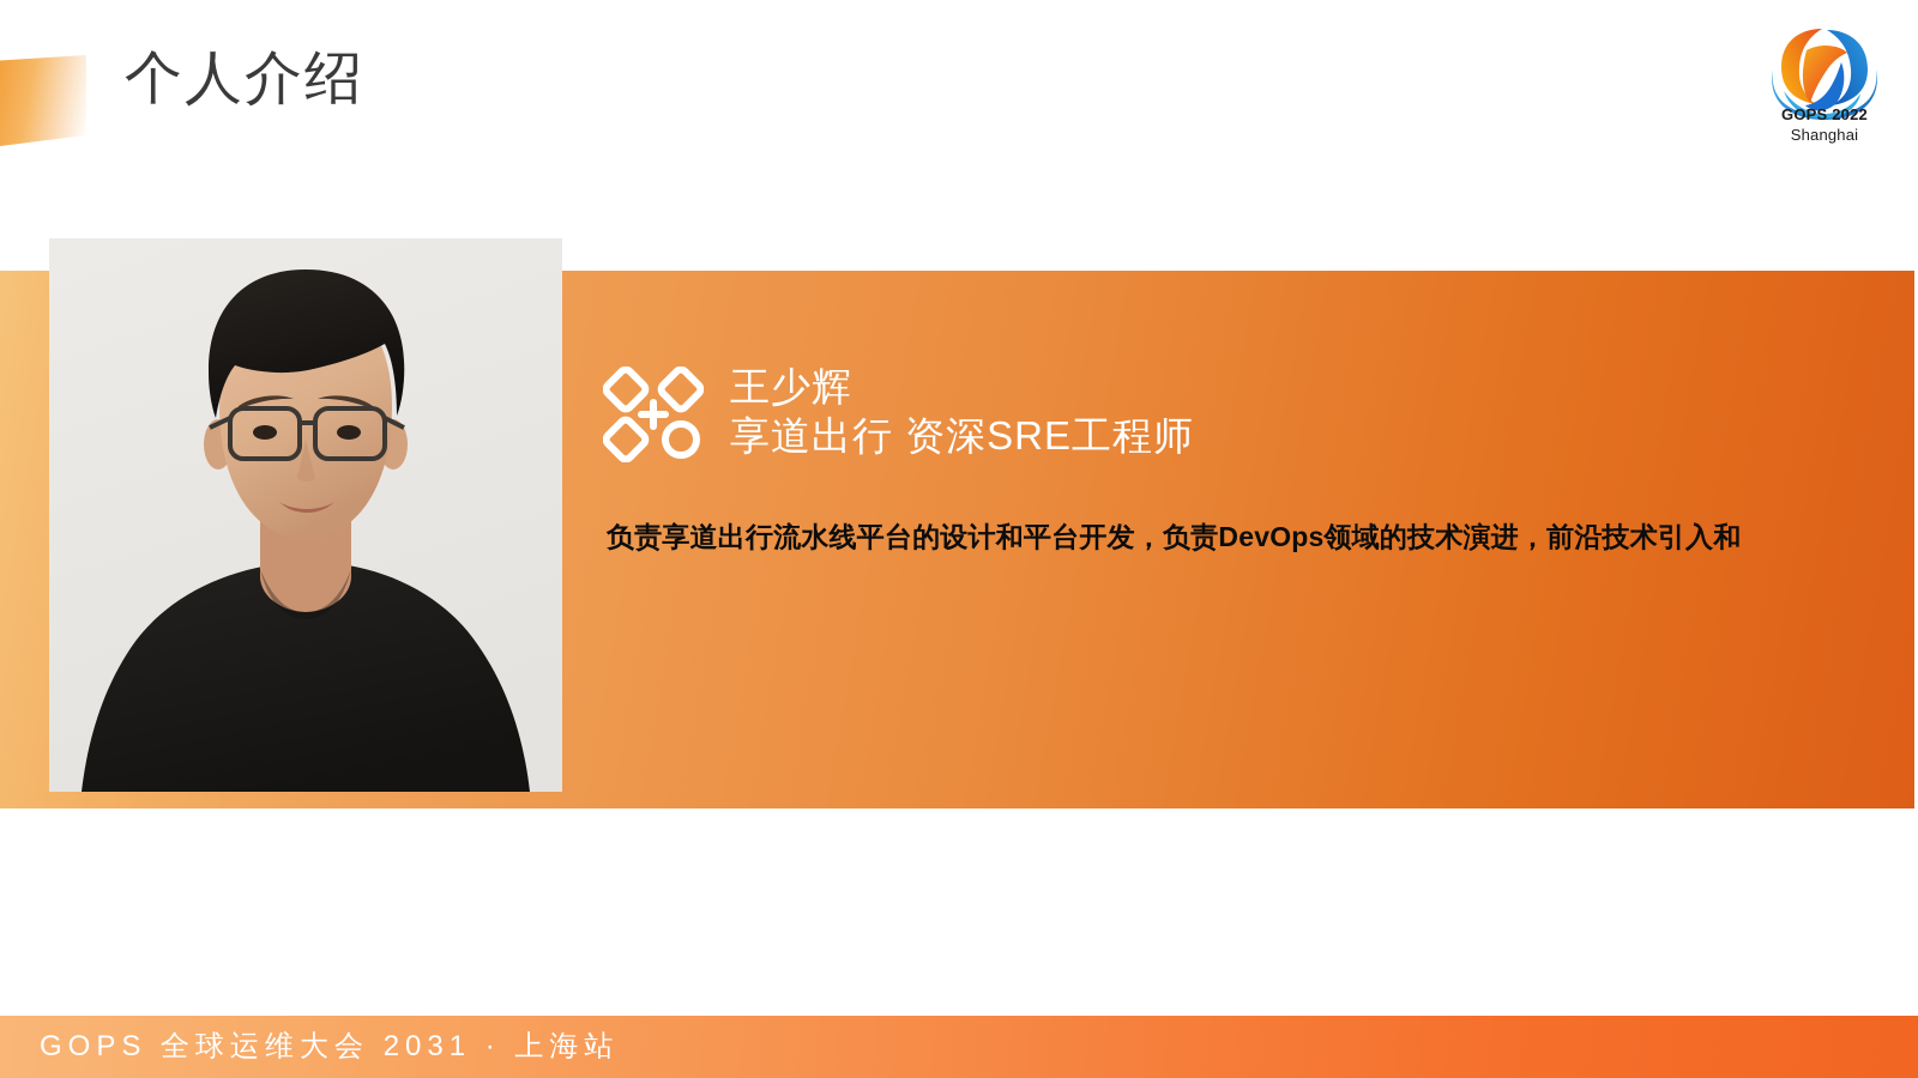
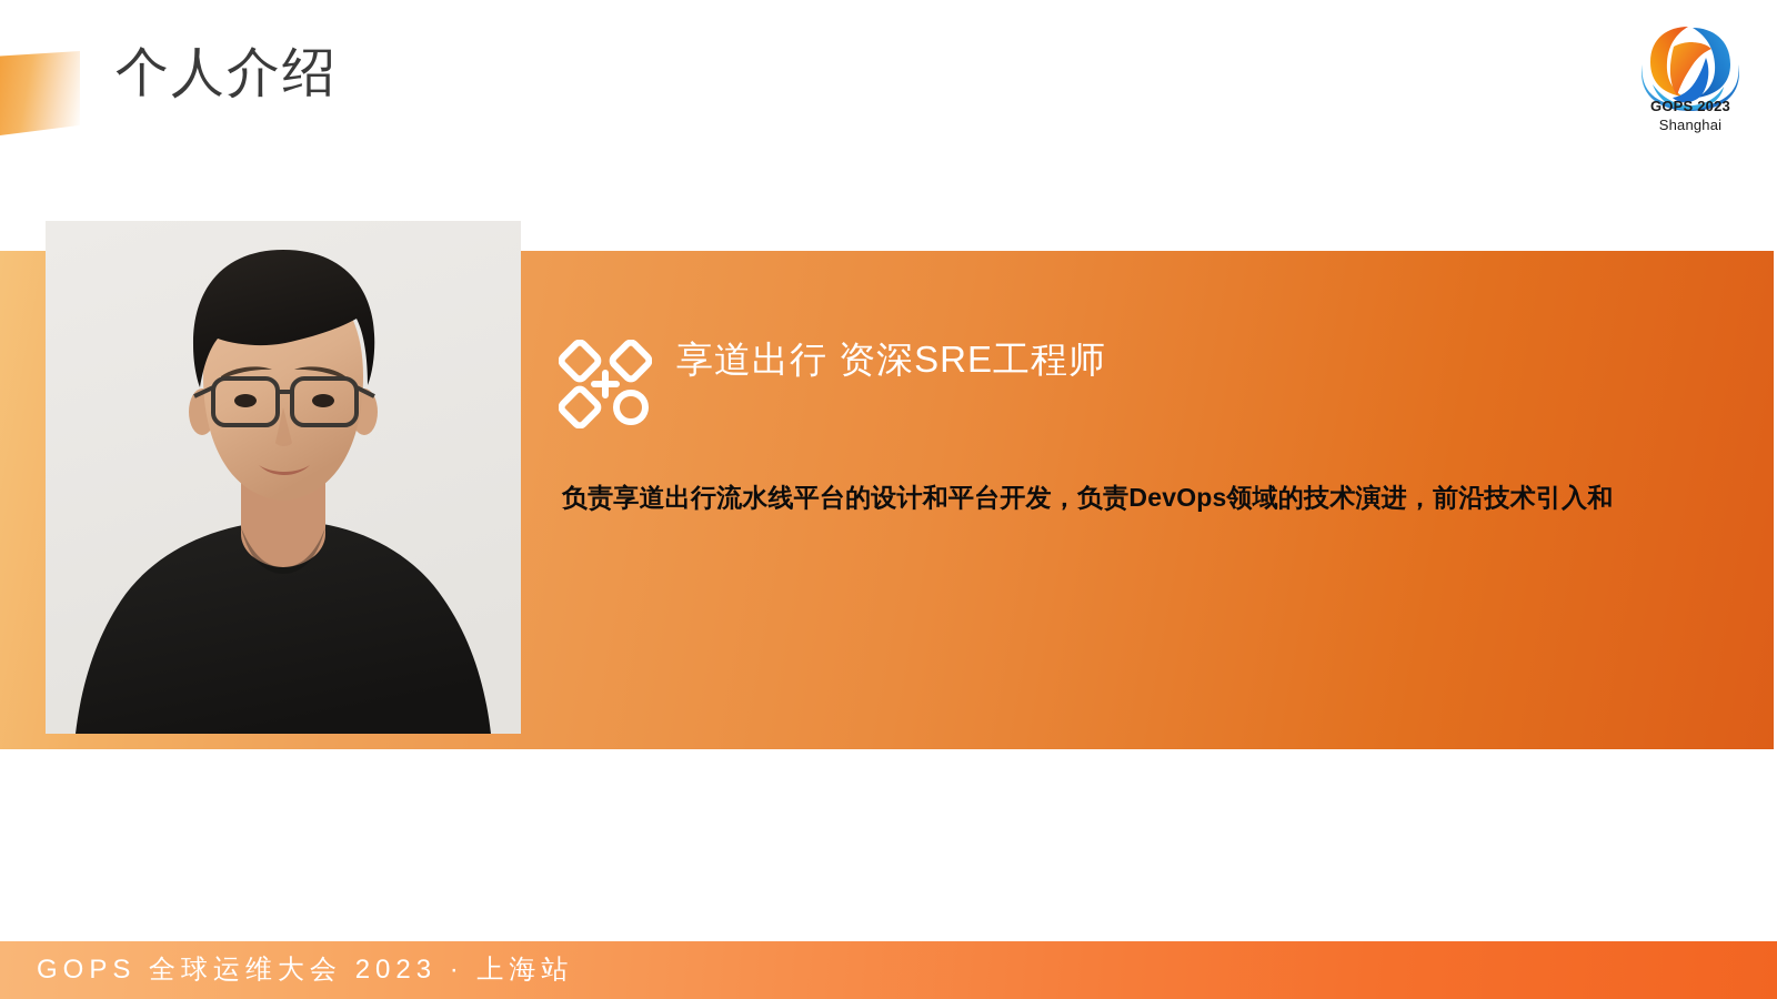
  个人介绍
- GOPS 2022
+ GOPS 2023
  Shanghai
- 王少辉
  享道出行 资深SRE工程师
  负责享道出行流水线平台的设计和平台开发，负责DevOps领域的技术演进，前沿技术引入和
- GOPS 全球运维大会 2031 · 上海站
+ GOPS 全球运维大会 2023 · 上海站
